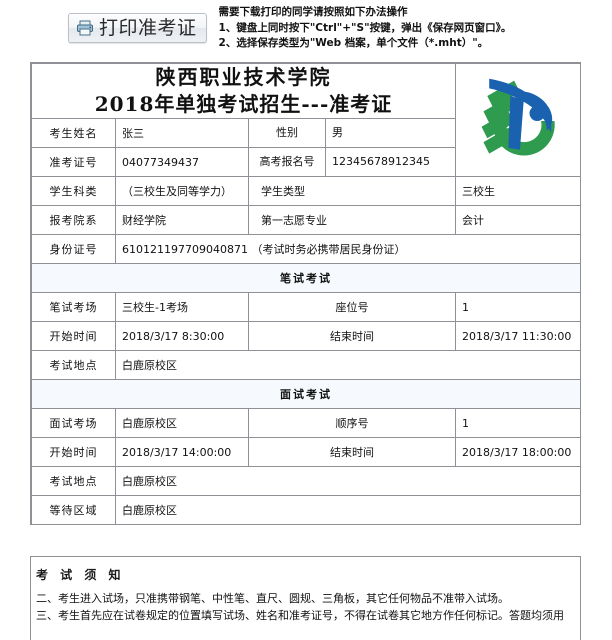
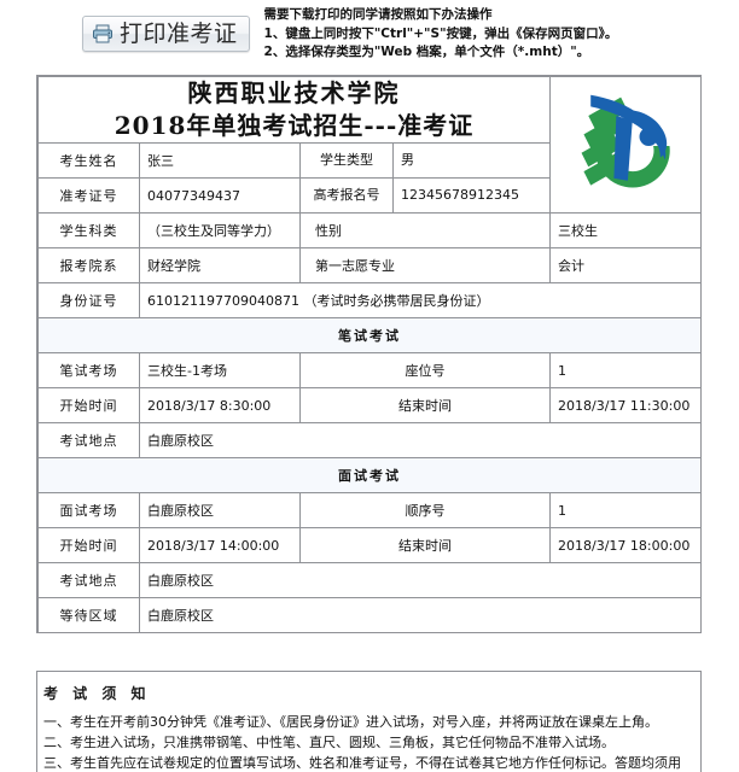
  打印准考证
  需要下载打印的同学请按照如下办法操作
  1、键盘上同时按下"Ctrl"+"S"按键，弹出《保存网页窗口》。
  2、选择保存类型为"Web 档案，单个文件（*.mht）"。
  陕西职业技术学院 2018年单独考试招生---准考证
- 考生姓名	张三	性别 男
+ 考生姓名	张三	学生类型 男
  准考证号	04077349437	高考报名号 12345678912345
- 学生科类	（三校生及同等学力）	学生类型	三校生
+ 学生科类	（三校生及同等学力）	性别	三校生
  报考院系	财经学院	第一志愿专业	会计
  身份证号	610121197709040871 （考试时务必携带居民身份证）
  笔试考试
  笔试考场	三校生-1考场	座位号	1
  开始时间	2018/3/17 8:30:00	结束时间	2018/3/17 11:30:00
  考试地点	白鹿原校区
  面试考试
  面试考场	白鹿原校区	顺序号	1
  开始时间	2018/3/17 14:00:00	结束时间	2018/3/17 18:00:00
  考试地点	白鹿原校区
  等待区域	白鹿原校区
  考 试 须 知
+ 一、考生在开考前30分钟凭《准考证》、《居民身份证》进入试场，对号入座，并将两证放在课桌左上角。
  二、考生进入试场，只准携带钢笔、中性笔、直尺、圆规、三角板，其它任何物品不准带入试场。
  三、考生首先应在试卷规定的位置填写试场、姓名和准考证号，不得在试卷其它地方作任何标记。答题均须用
